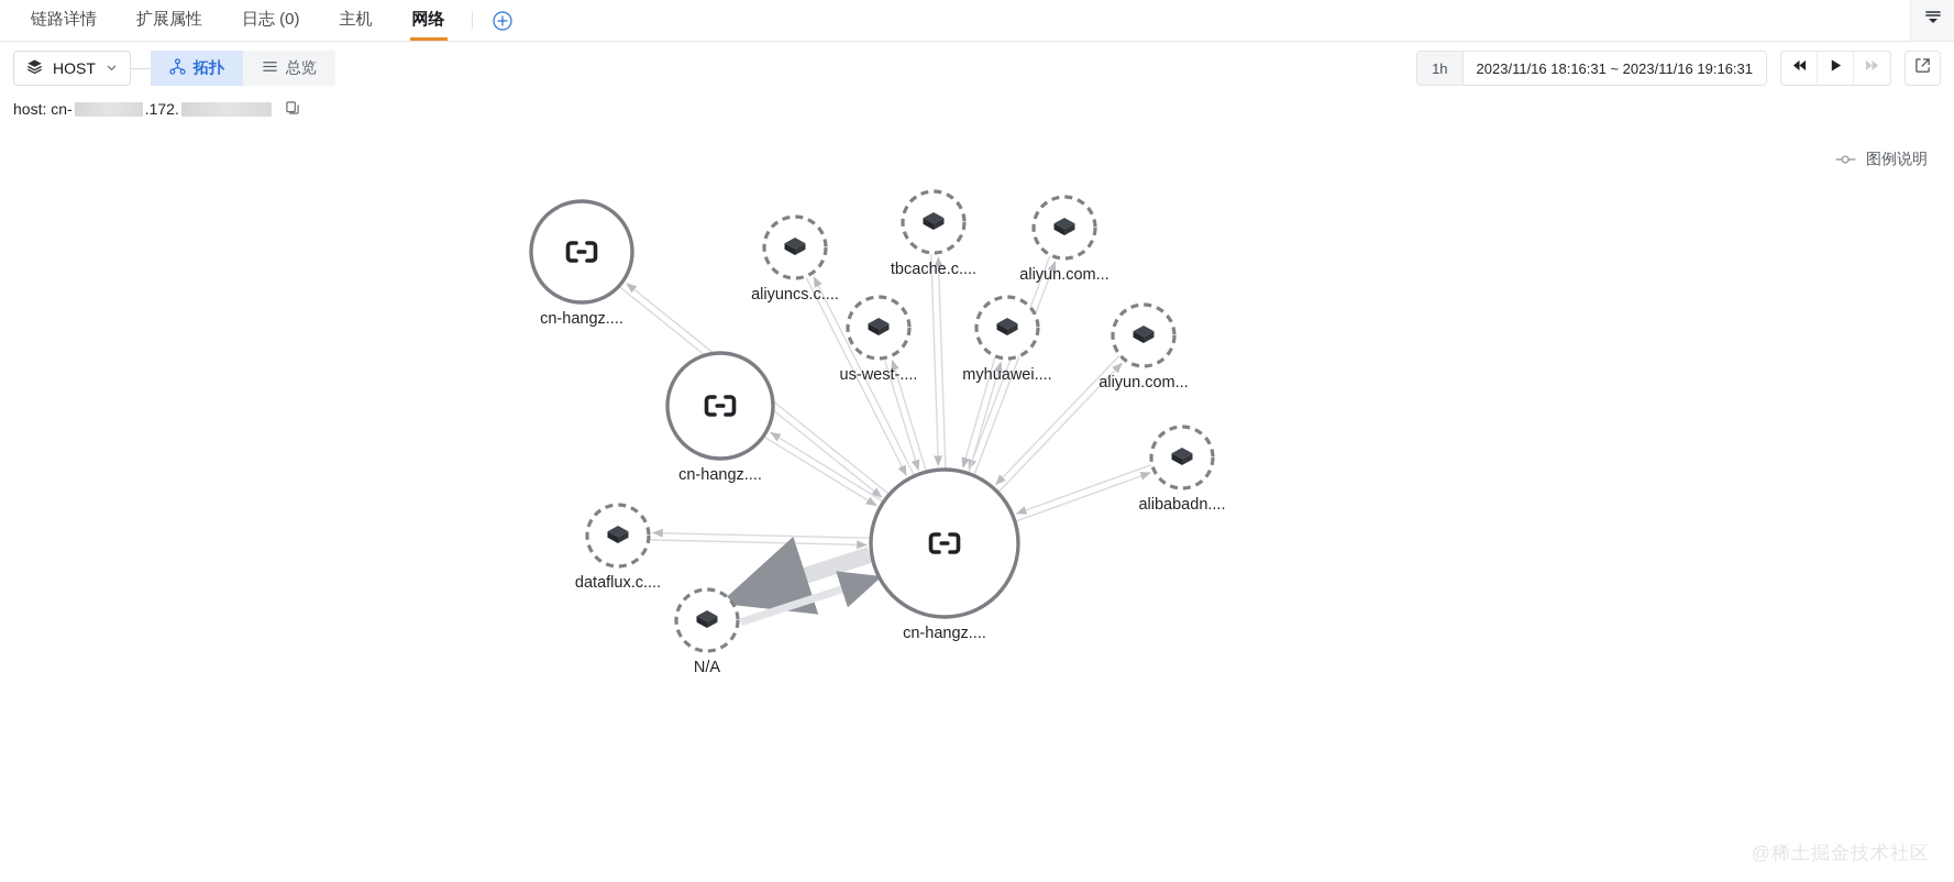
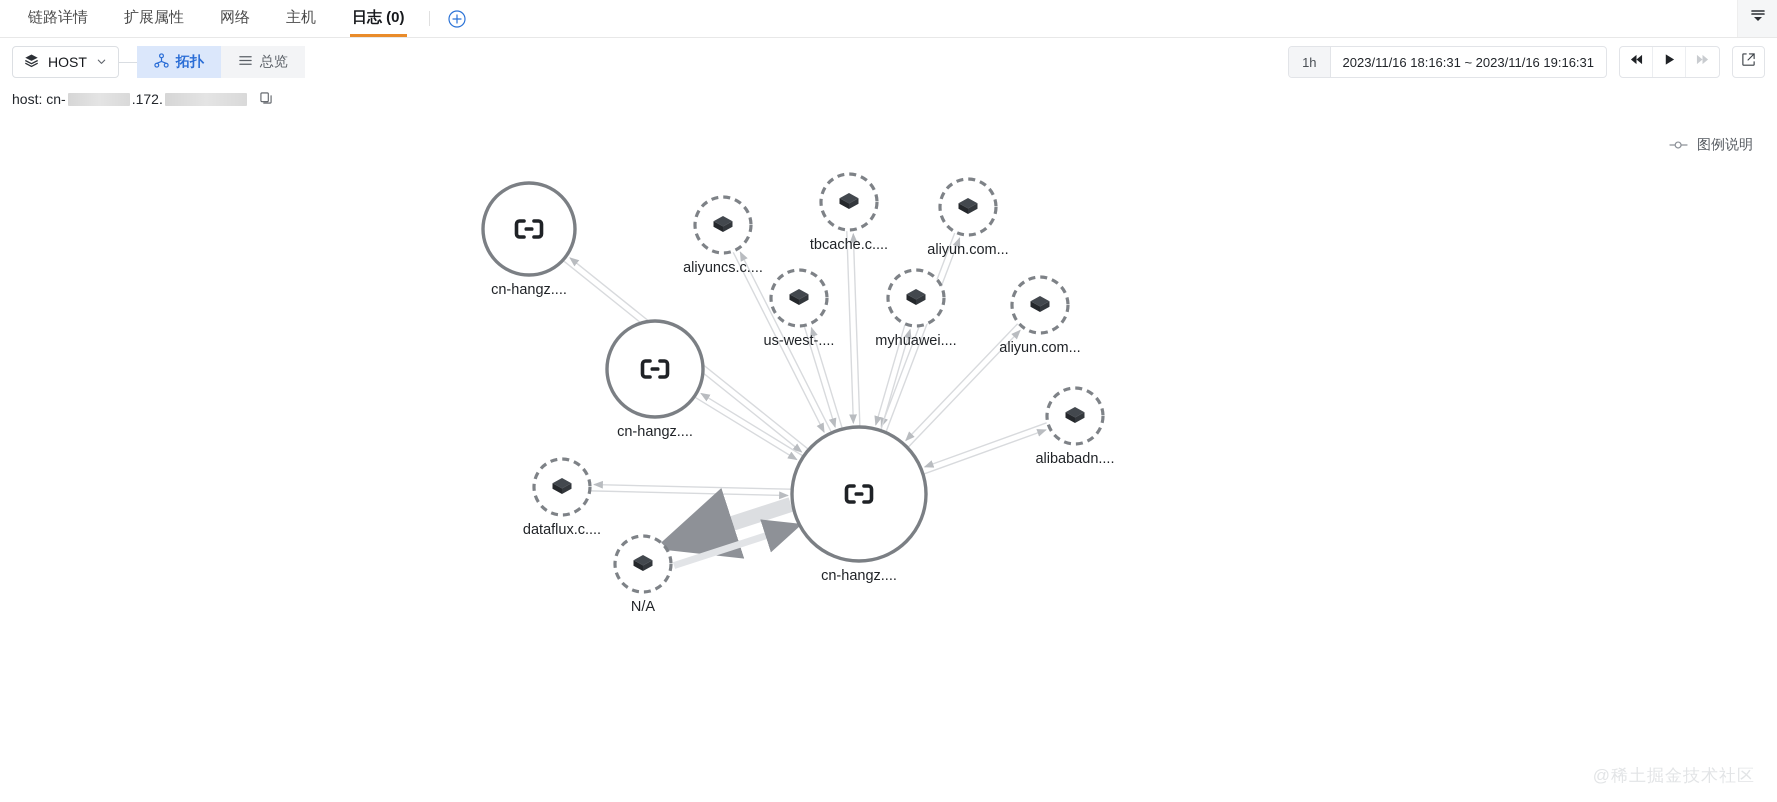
  链路详情
  扩展属性
- 日志 (0)
+ 网络
  主机
- 网络
+ 日志 (0)
  HOST
  拓扑
  总览
  1h
  2023/11/16 18:16:31 ~ 2023/11/16 19:16:31
  host: cn-
  .172.
  图例说明
  cn-hangz....
  cn-hangz....
  cn-hangz....
  aliyuncs.c....
  tbcache.c....
  aliyun.com...
  us-west-....
  myhuawei....
  aliyun.com...
  alibabadn....
  dataflux.c....
  N/A
  @稀土掘金技术社区
